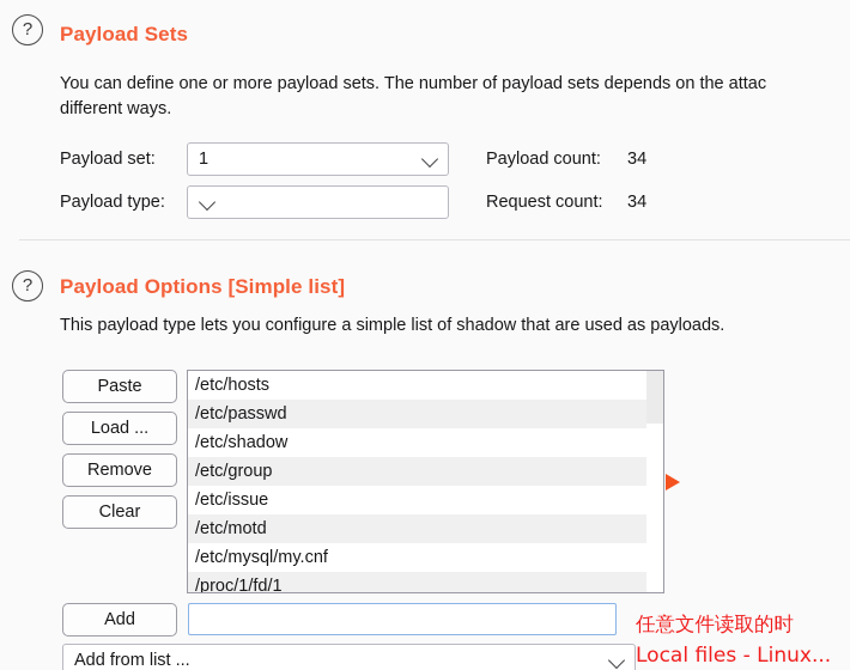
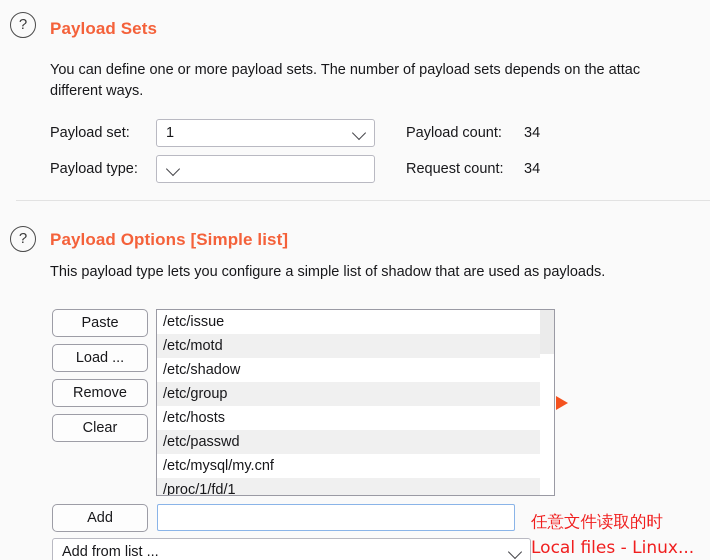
  ?
  Payload Sets
  You can define one or more payload sets. The number of payload sets depends on the attac
  different ways.
  Payload set:
  1
  Payload count:
  34
  Payload type:
  Request count:
  34
  ?
  Payload Options [Simple list]
  This payload type lets you configure a simple list of shadow that are used as payloads.
  Paste
  Load ...
  Remove
  Clear
- /etc/hosts
+ /etc/issue
- /etc/passwd
+ /etc/motd
  /etc/shadow
  /etc/group
- /etc/issue
+ /etc/hosts
- /etc/motd
+ /etc/passwd
  /etc/mysql/my.cnf
  /proc/1/fd/1
  Add
  Add from list ...
  任意文件读取的时
  Local files - Linux...
